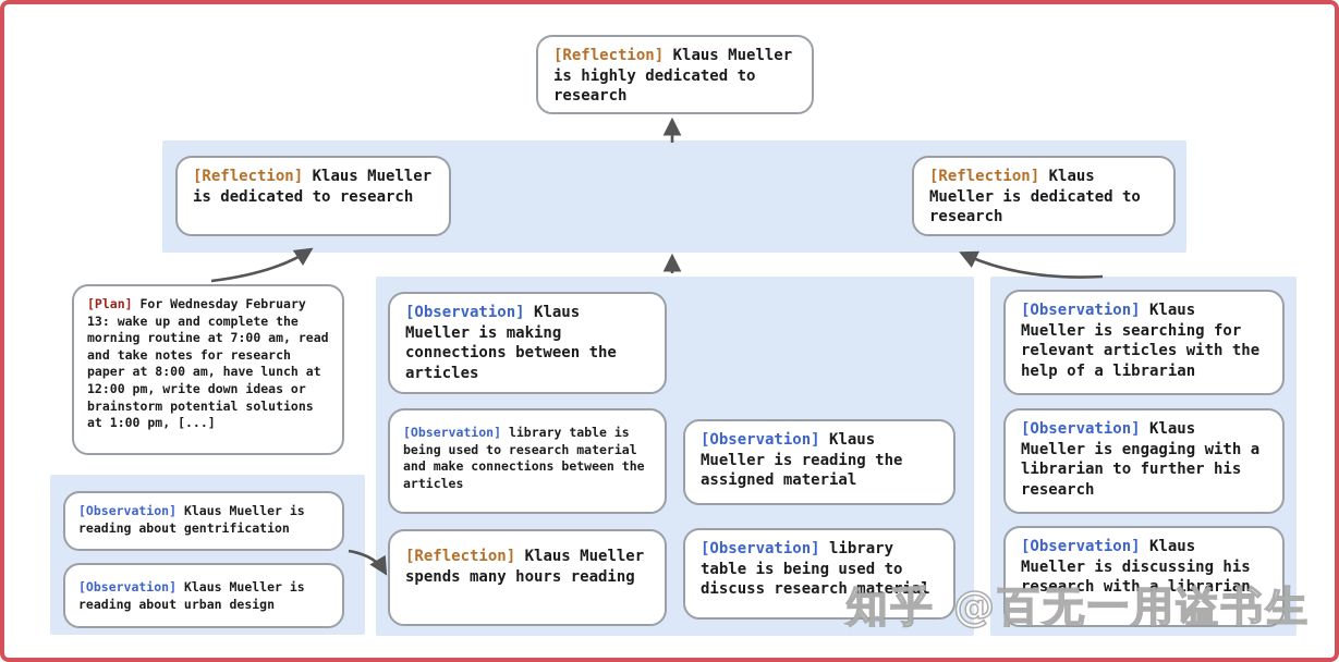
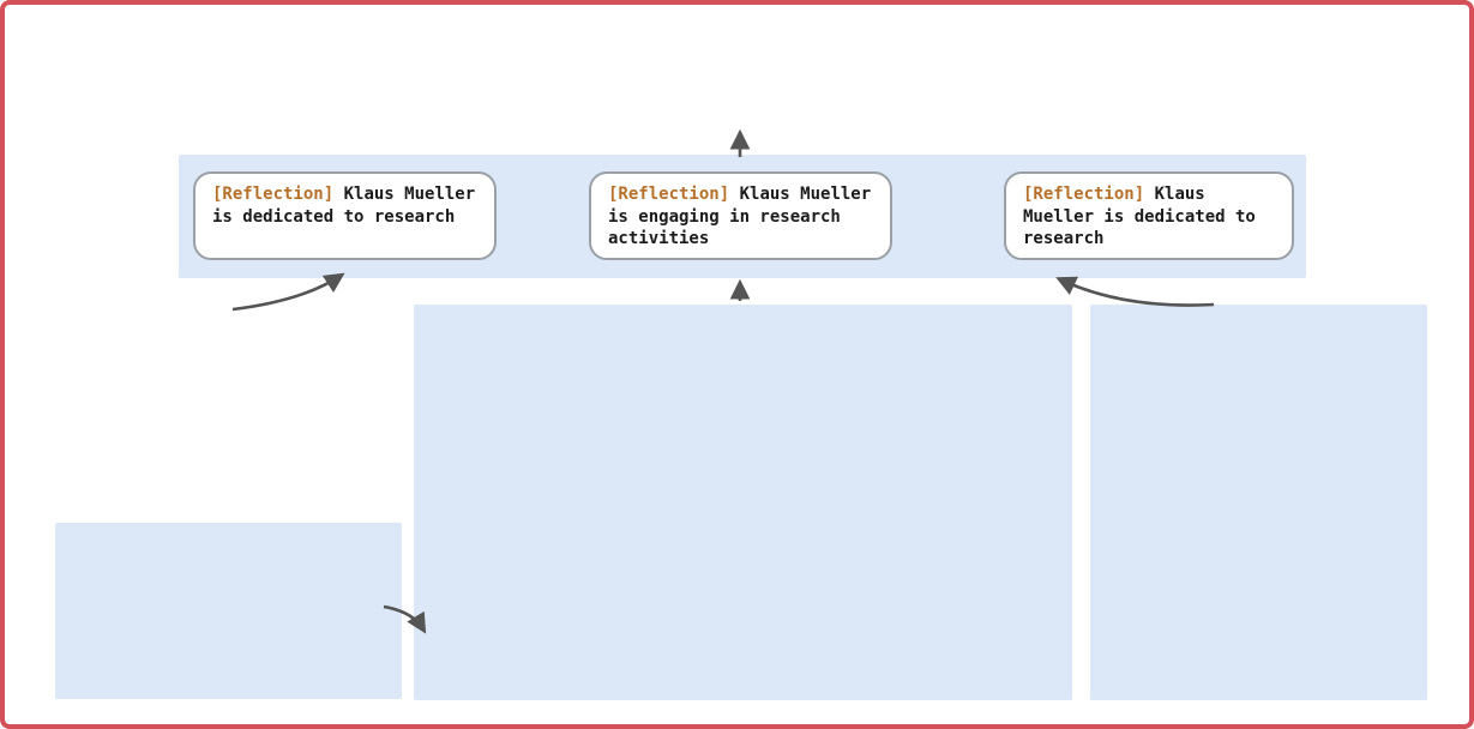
- [Reflection] Klaus Mueller is highly dedicated to research
  [Reflection] Klaus Mueller is dedicated to research
+ [Reflection] Klaus Mueller is engaging in research activities
  [Reflection] Klaus Mueller is dedicated to research
- [Plan] For Wednesday February 13: wake up and complete the morning routine at 7:00 am, read and take notes for research paper at 8:00 am, have lunch at 12:00 pm, write down ideas or brainstorm potential solutions at 1:00 pm, [...]
- [Observation] Klaus Mueller is reading about gentrification
- [Observation] Klaus Mueller is reading about urban design
- [Observation] Klaus Mueller is making connections between the articles
- [Observation] library table is being used to research material and make connections between the articles
- [Reflection] Klaus Mueller spends many hours reading
- [Observation] Klaus Mueller is reading the assigned material
- [Observation] library table is being used to discuss research material
- [Observation] Klaus Mueller is searching for relevant articles with the help of a librarian
- [Observation] Klaus Mueller is engaging with a librarian to further his research
- [Observation] Klaus Mueller is discussing his research with a librarian
- 知乎 @百无一用谥书生
